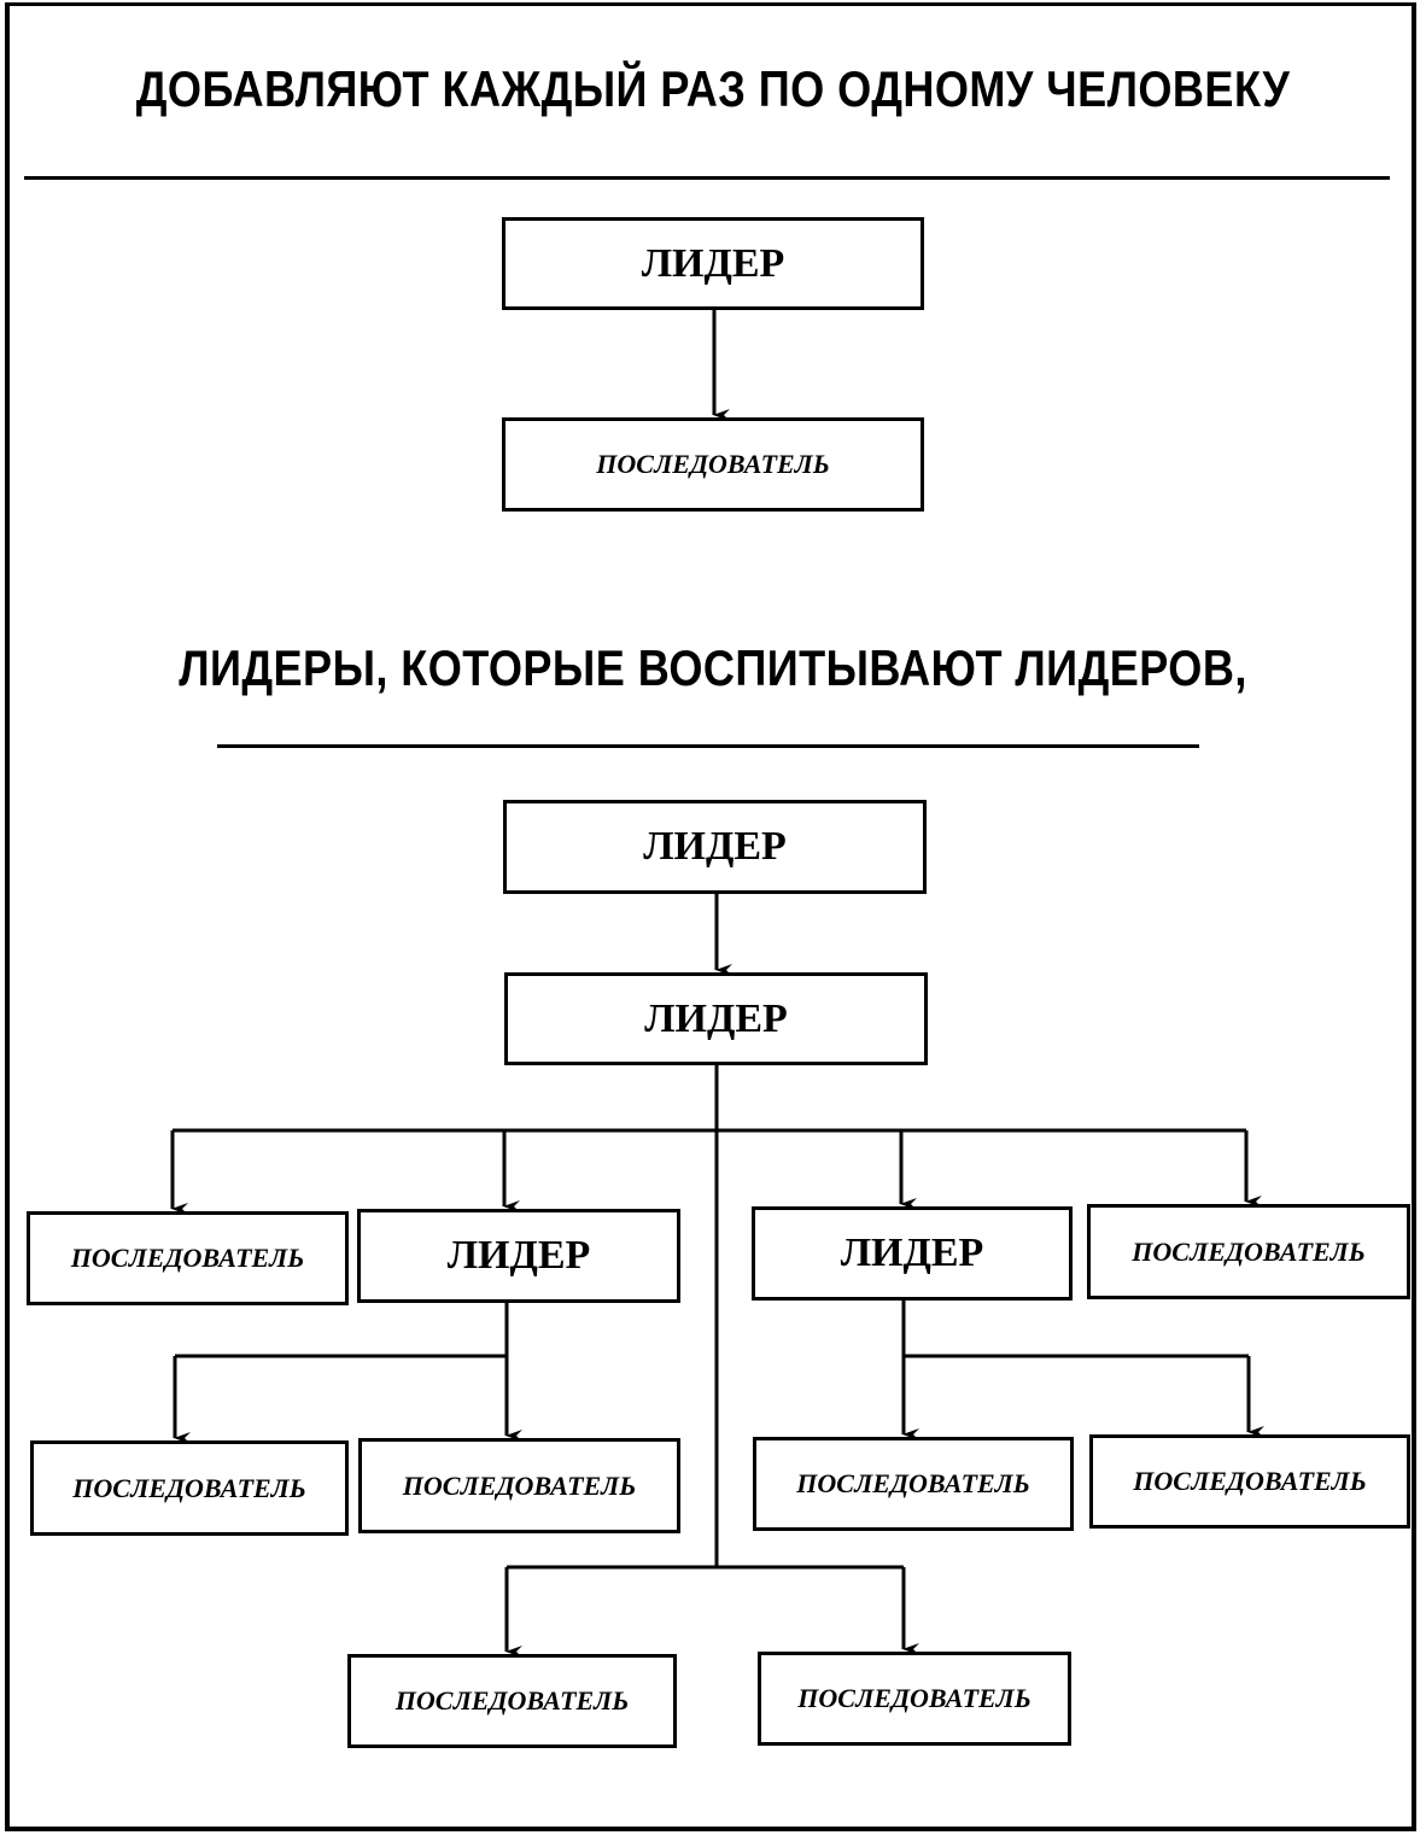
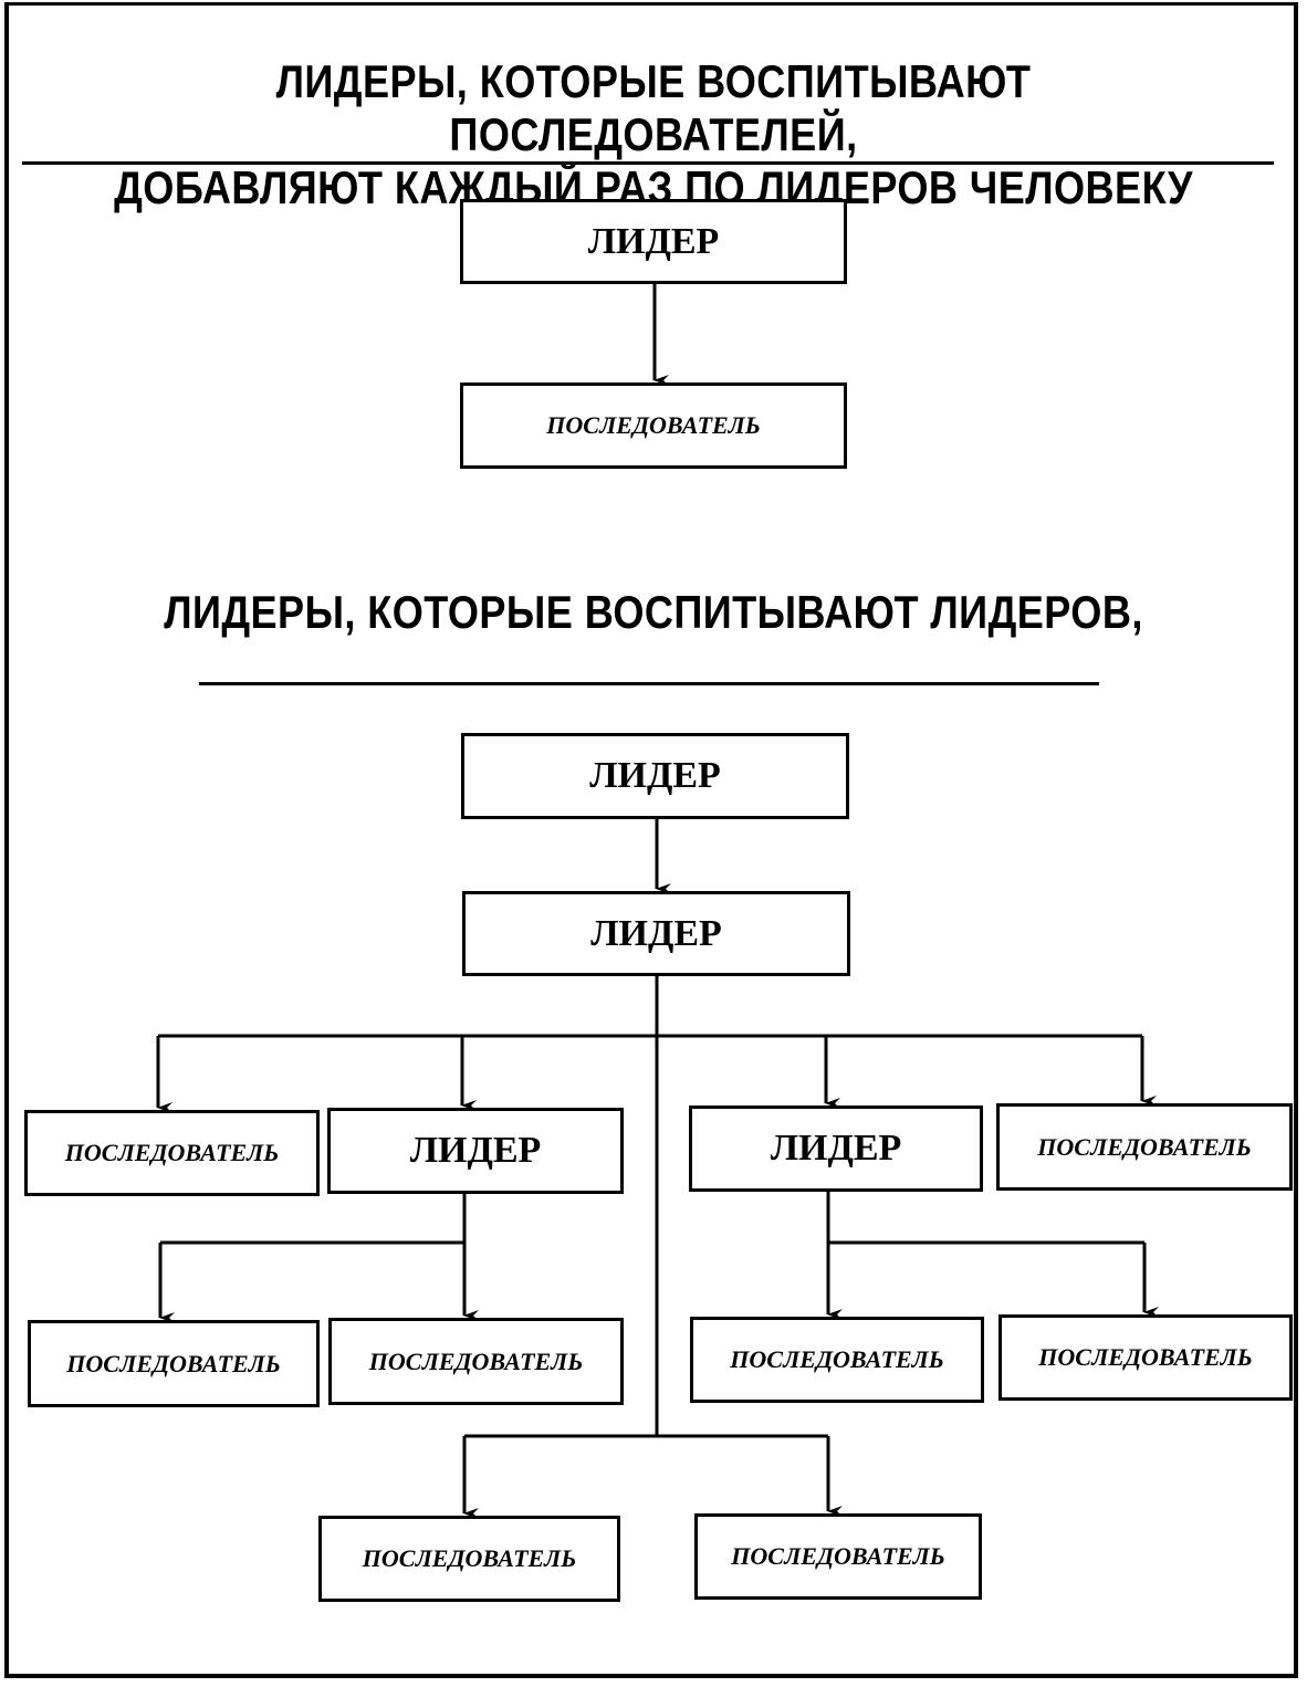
+ ЛИДЕРЫ, КОТОРЫЕ ВОСПИТЫВАЮТ ПОСЛЕДОВАТЕЛЕЙ,
- ДОБАВЛЯЮТ КАЖДЫЙ РАЗ ПО ОДНОМУ ЧЕЛОВЕКУ
+ ДОБАВЛЯЮТ КАЖДЫЙ РАЗ ПО ЛИДЕРОВ ЧЕЛОВЕКУ
  ЛИДЕР
  ПОСЛЕДОВАТЕЛЬ
  ЛИДЕРЫ, КОТОРЫЕ ВОСПИТЫВАЮТ ЛИДЕРОВ,
  ЛИДЕР
  ЛИДЕР
  ПОСЛЕДОВАТЕЛЬ
  ЛИДЕР
  ЛИДЕР
  ПОСЛЕДОВАТЕЛЬ
  ПОСЛЕДОВАТЕЛЬ
  ПОСЛЕДОВАТЕЛЬ
  ПОСЛЕДОВАТЕЛЬ
  ПОСЛЕДОВАТЕЛЬ
  ПОСЛЕДОВАТЕЛЬ
  ПОСЛЕДОВАТЕЛЬ
